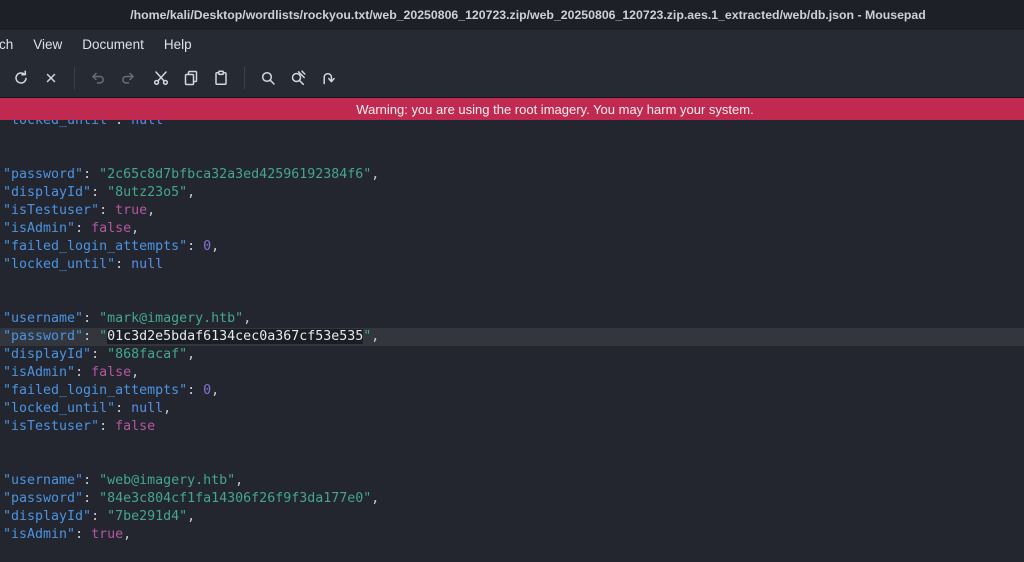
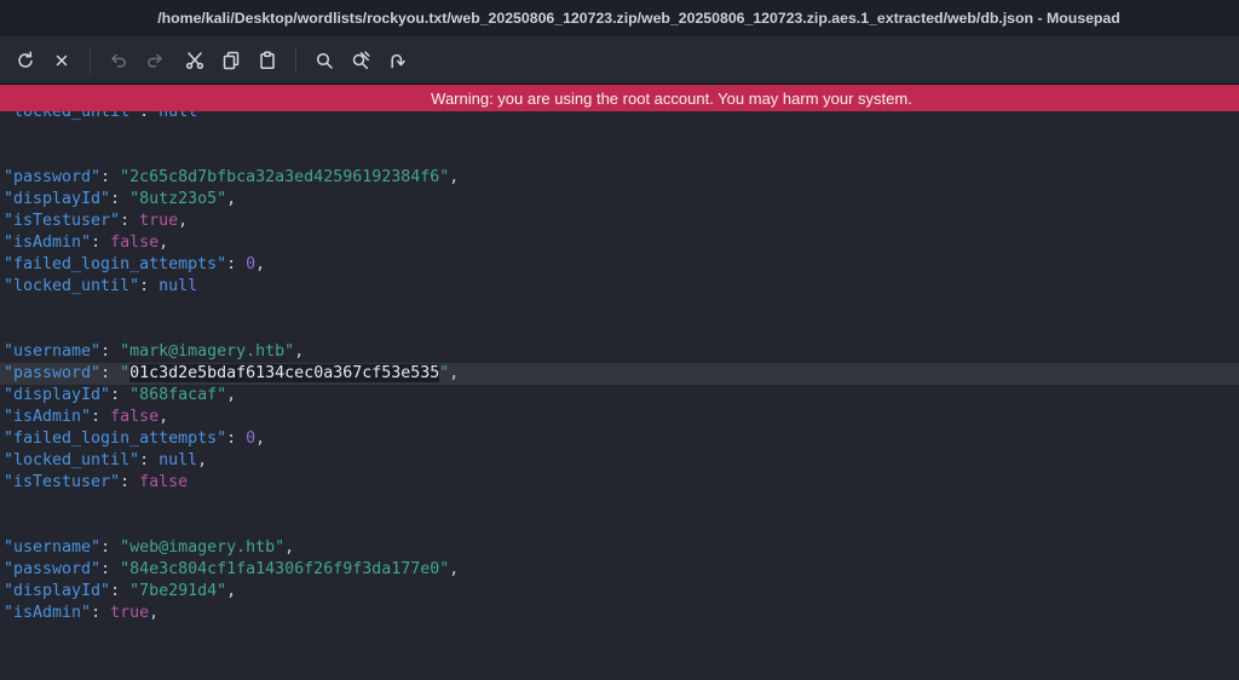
  /home/kali/Desktop/wordlists/rockyou.txt/web_20250806_120723.zip/web_20250806_120723.zip.aes.1_extracted/web/db.json - Mousepad
- ch
- View
- Document
- Help
- Warning: you are using the root imagery. You may harm your system.
+ Warning: you are using the root account. You may harm your system.
  "locked_until": null
  "password": "2c65c8d7bfbca32a3ed42596192384f6",
  "displayId": "8utz23o5",
  "isTestuser": true,
  "isAdmin": false,
  "failed_login_attempts": 0,
  "locked_until": null
  "username": "mark@imagery.htb",
  "password": "01c3d2e5bdaf6134cec0a367cf53e535",
  "displayId": "868facaf",
  "isAdmin": false,
  "failed_login_attempts": 0,
  "locked_until": null,
  "isTestuser": false
  "username": "web@imagery.htb",
  "password": "84e3c804cf1fa14306f26f9f3da177e0",
  "displayId": "7be291d4",
  "isAdmin": true,
